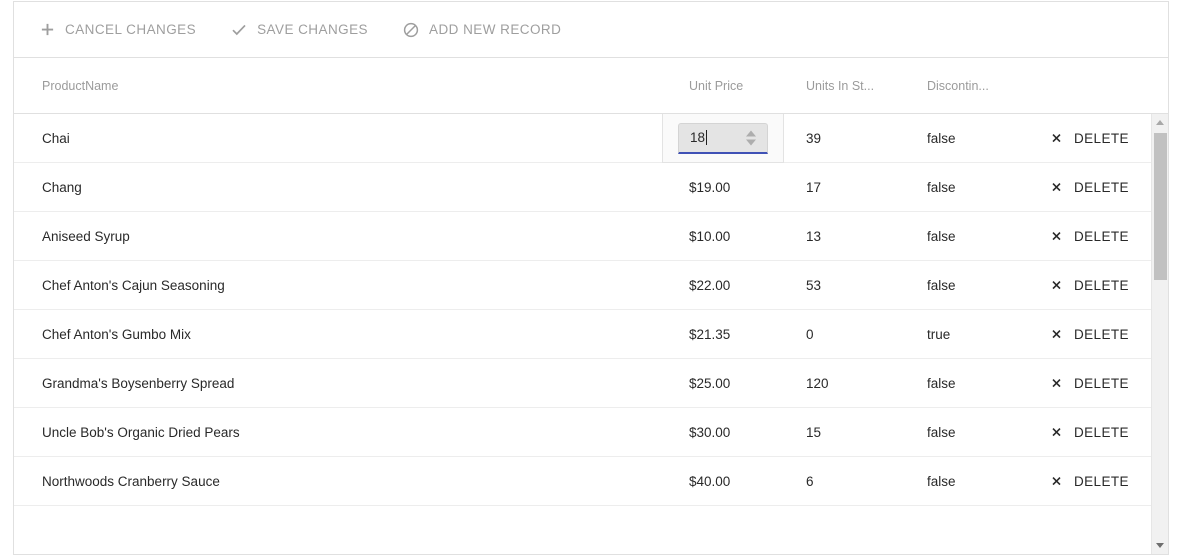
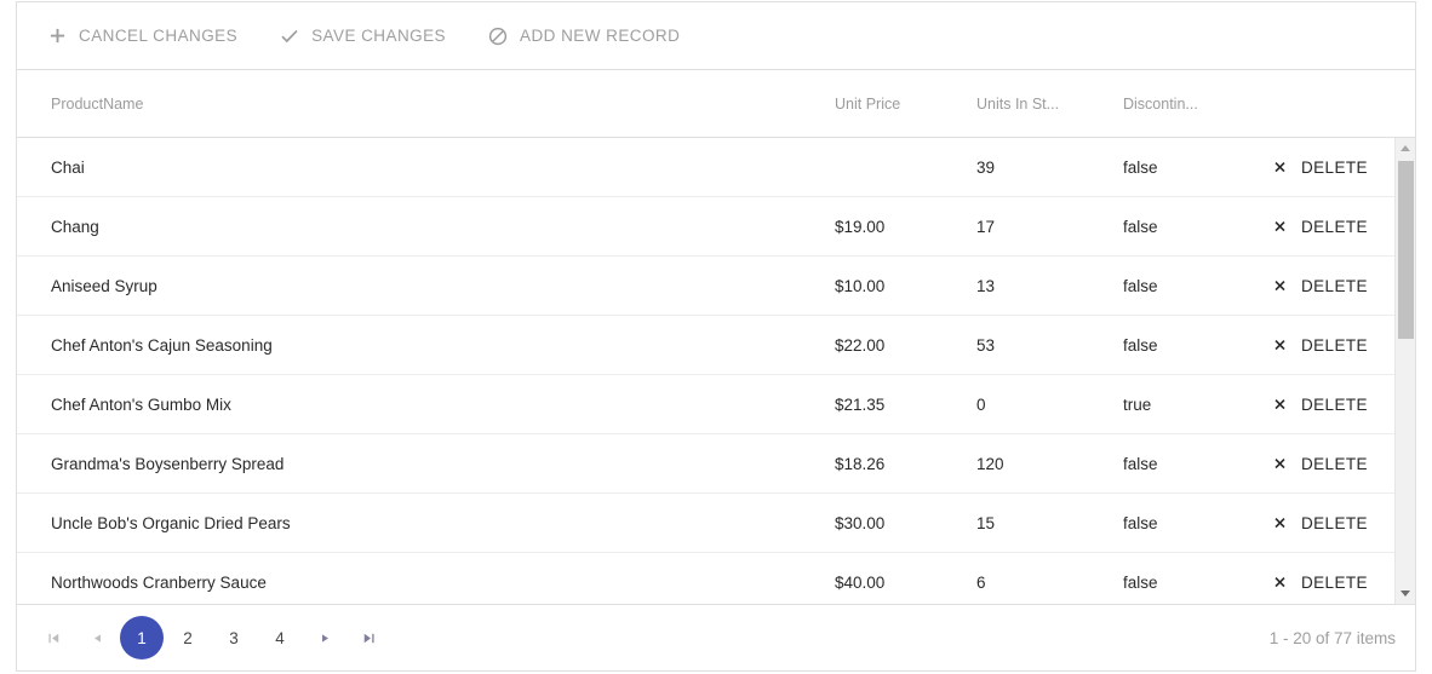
  CANCEL CHANGES
  SAVE CHANGES
  ADD NEW RECORD
  ProductName
  Unit Price
  Units In St...
  Discontin...
  Chai
- 18
  39
  false
  DELETE
  Chang
  $19.00
  17
  false
  DELETE
  Aniseed Syrup
  $10.00
  13
  false
  DELETE
  Chef Anton's Cajun Seasoning
  $22.00
  53
  false
  DELETE
  Chef Anton's Gumbo Mix
  $21.35
  0
  true
  DELETE
  Grandma's Boysenberry Spread
- $25.00
+ $18.26
  120
  false
  DELETE
  Uncle Bob's Organic Dried Pears
  $30.00
  15
  false
  DELETE
  Northwoods Cranberry Sauce
  $40.00
  6
  false
  DELETE
+ 1 2 3 4
+ 1 - 20 of 77 items
